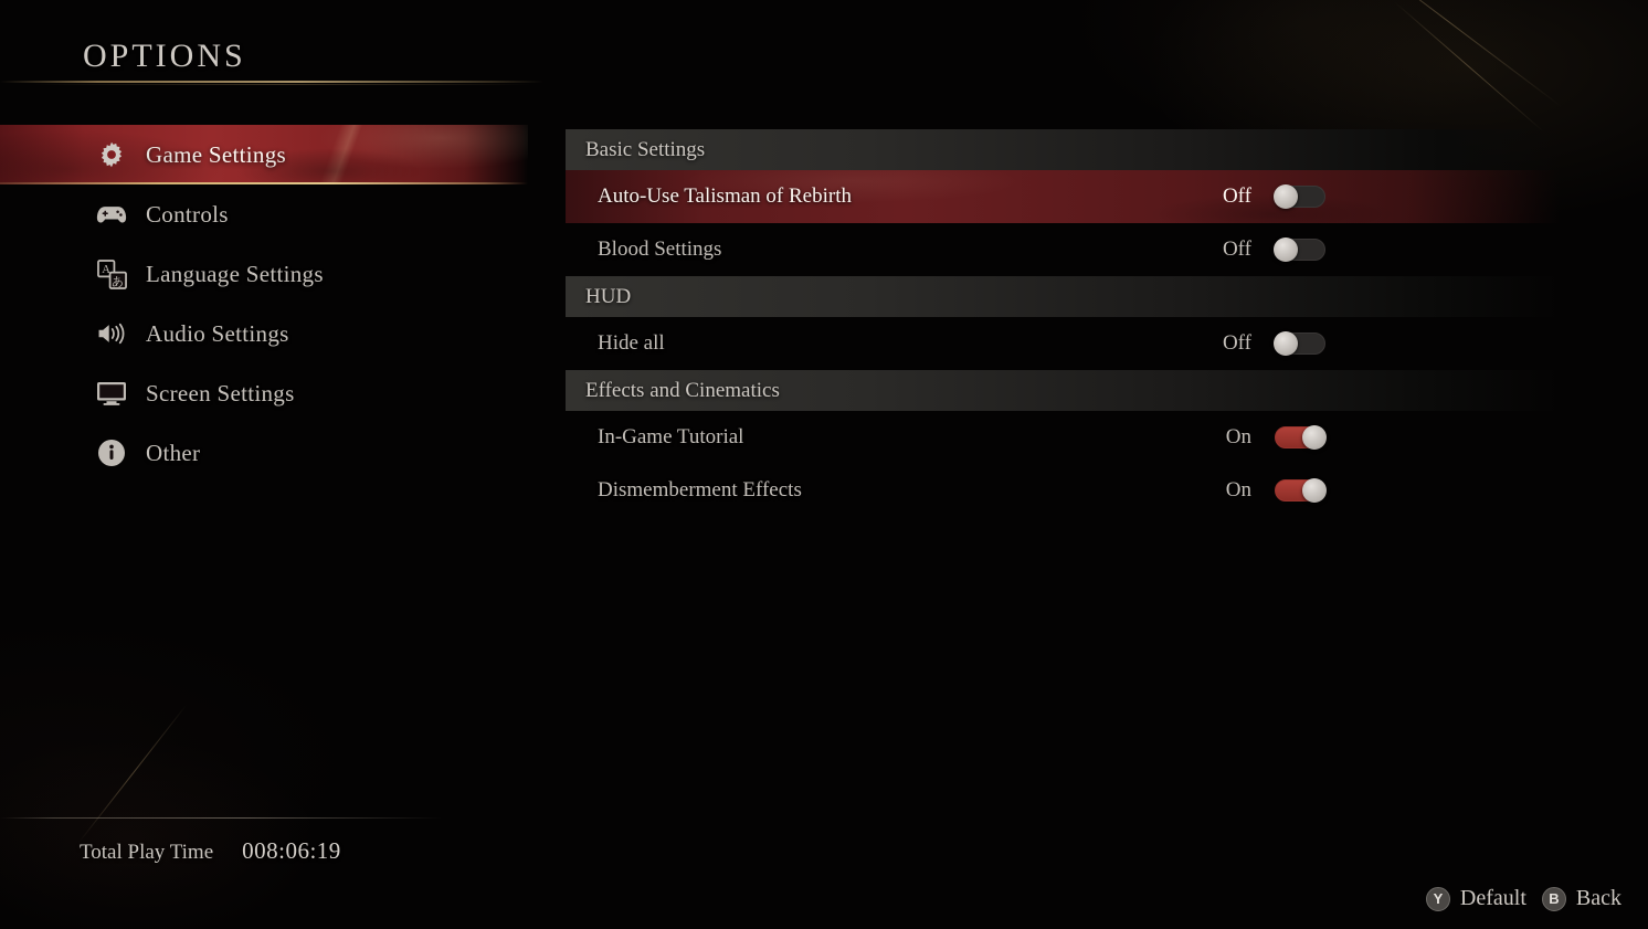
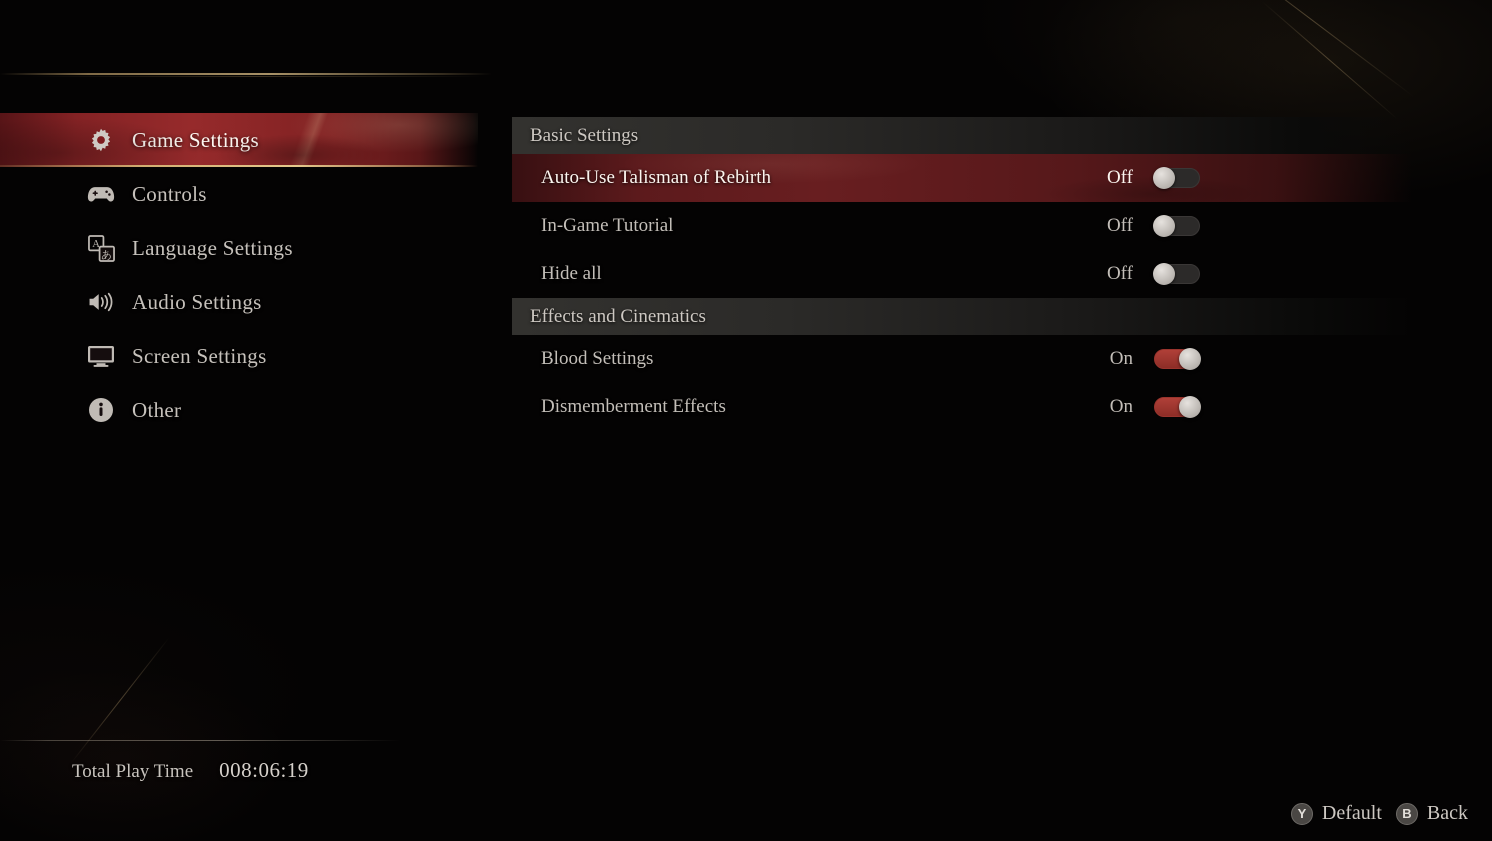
- OPTIONS
  Controls
  A
  あ
  Language Settings
  Audio Settings
  Screen Settings
  Other
  Basic Settings
  Off
- Blood Settings
+ In-Game Tutorial
  Off
- HUD
  Hide all
  Off
  Effects and Cinematics
- In-Game Tutorial
+ Blood Settings
  On
  Dismemberment Effects
  On
  Total Play Time
  008:06:19
  Y
  Default
  B
  Back
